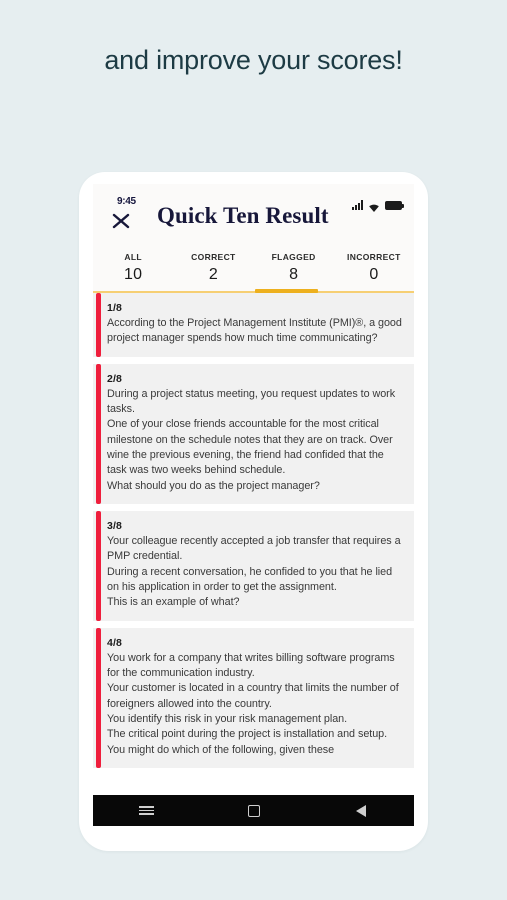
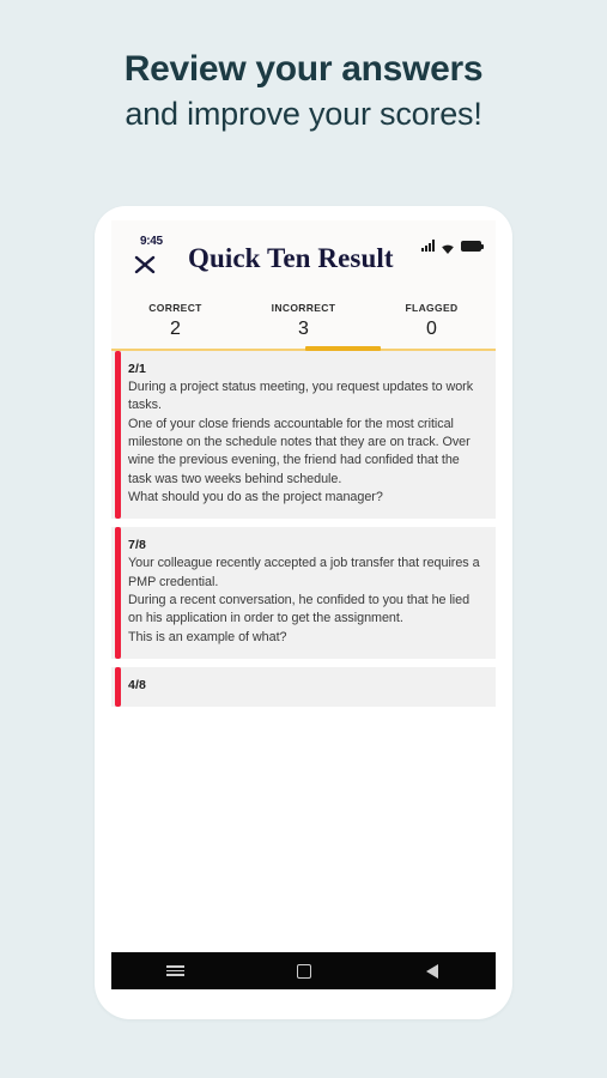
+ Review your answers
  and improve your scores!
  9:45
  Quick Ten Result
- ALL
- 10
  CORRECT
  2
- FLAGGED
+ INCORRECT
- 8
+ 3
- INCORRECT
+ FLAGGED
  0
- 1/8
- According to the Project Management Institute (PMI)®, a good project manager spends how much time communicating?
- 2/8
+ 2/1
  During a project status meeting, you request updates to work tasks.
  One of your close friends accountable for the most critical milestone on the schedule notes that they are on track. Over wine the previous evening, the friend had confided that the task was two weeks behind schedule.
  What should you do as the project manager?
- 3/8
+ 7/8
  Your colleague recently accepted a job transfer that requires a PMP credential.
  During a recent conversation, he confided to you that he lied on his application in order to get the assignment.
  This is an example of what?
  4/8
- You work for a company that writes billing software programs for the communication industry.
- Your customer is located in a country that limits the number of foreigners allowed into the country.
- You identify this risk in your risk management plan.
- The critical point during the project is installation and setup.
- You might do which of the following, given these
